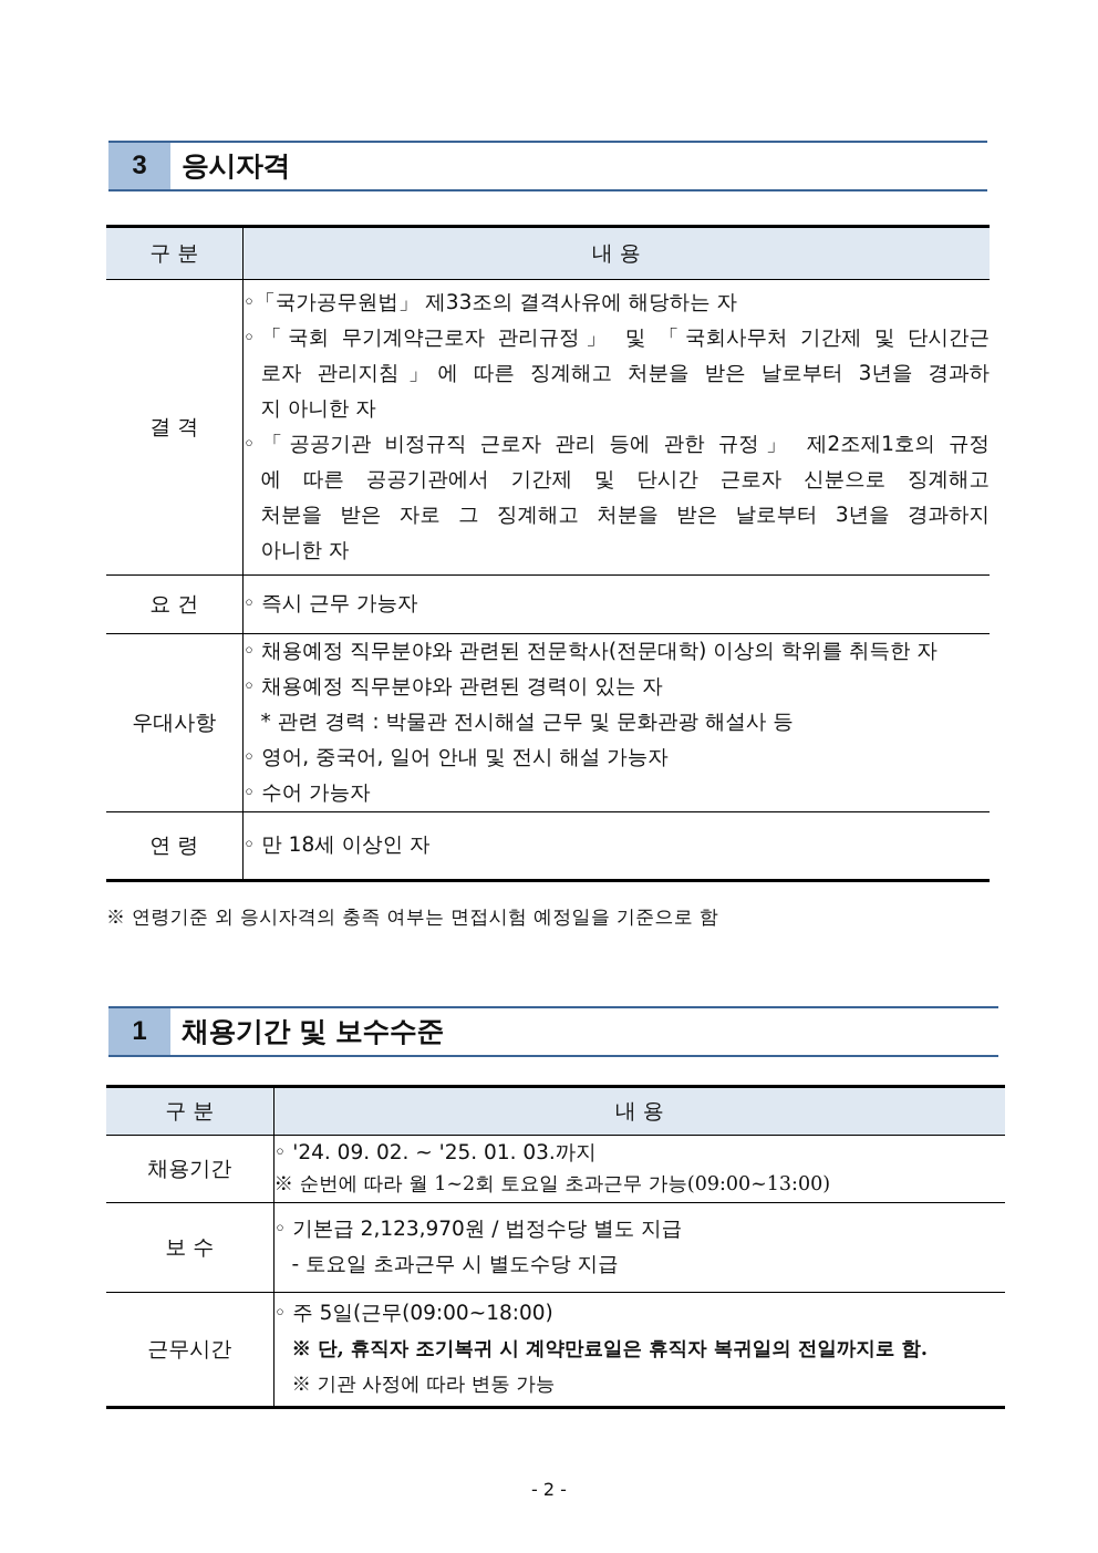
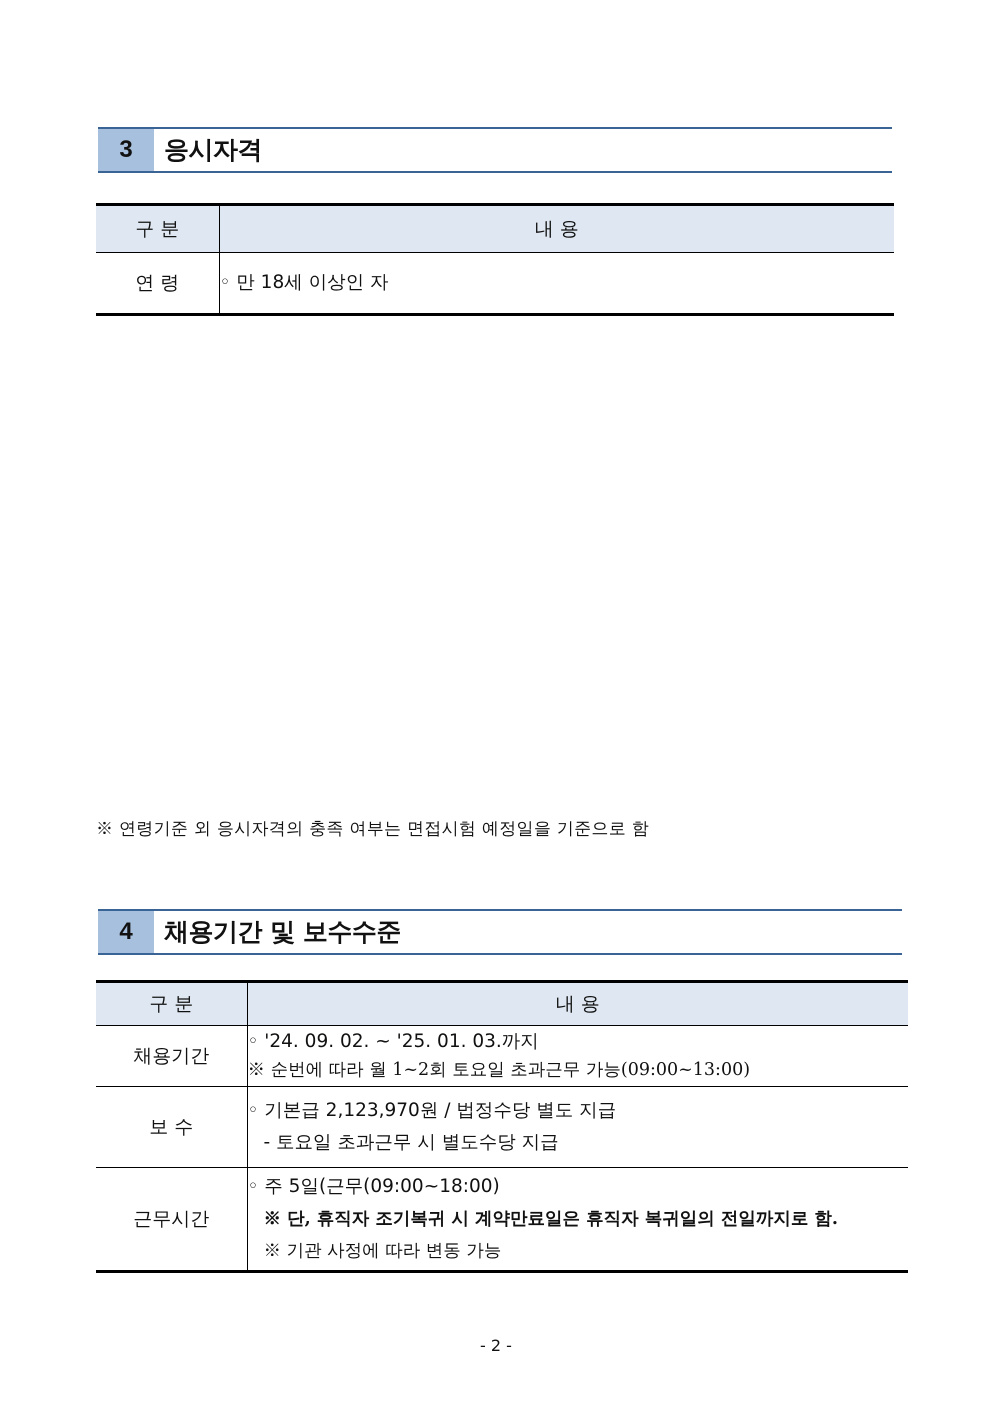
  3
  응시자격
  구 분	내 용
- 결 격	◦「국가공무원법」 제33조의 결격사유에 해당하는 자 ◦「국회 무기계약근로자 관리규정」 및 「국회사무처 기간제 및 단시간근 로자 관리지침」에 따른 징계해고 처분을 받은 날로부터 3년을 경과하 지 아니한 자 ◦「공공기관 비정규직 근로자 관리 등에 관한 규정」 제2조제1호의 규정 에 따른 공공기관에서 기간제 및 단시간 근로자 신분으로 징계해고 처분을 받은 자로 그 징계해고 처분을 받은 날로부터 3년을 경과하지 아니한 자
- 요 건	◦ 즉시 근무 가능자
- 우대사항	◦ 채용예정 직무분야와 관련된 전문학사(전문대학) 이상의 학위를 취득한 자 ◦ 채용예정 직무분야와 관련된 경력이 있는 자 * 관련 경력 : 박물관 전시해설 근무 및 문화관광 해설사 등 ◦ 영어, 중국어, 일어 안내 및 전시 해설 가능자 ◦ 수어 가능자
  연 령	◦ 만 18세 이상인 자
  ※ 연령기준 외 응시자격의 충족 여부는 면접시험 예정일을 기준으로 함
- 1
+ 4
  채용기간 및 보수수준
  구 분	내 용
  채용기간	◦ '24. 09. 02. ~ '25. 01. 03.까지 ※ 순번에 따라 월 1~2회 토요일 초과근무 가능(09:00~13:00)
  보 수	◦ 기본급 2,123,970원 / 법정수당 별도 지급 - 토요일 초과근무 시 별도수당 지급
  근무시간	◦ 주 5일(근무(09:00~18:00) ※ 단, 휴직자 조기복귀 시 계약만료일은 휴직자 복귀일의 전일까지로 함. ※ 기관 사정에 따라 변동 가능
  - 2 -
